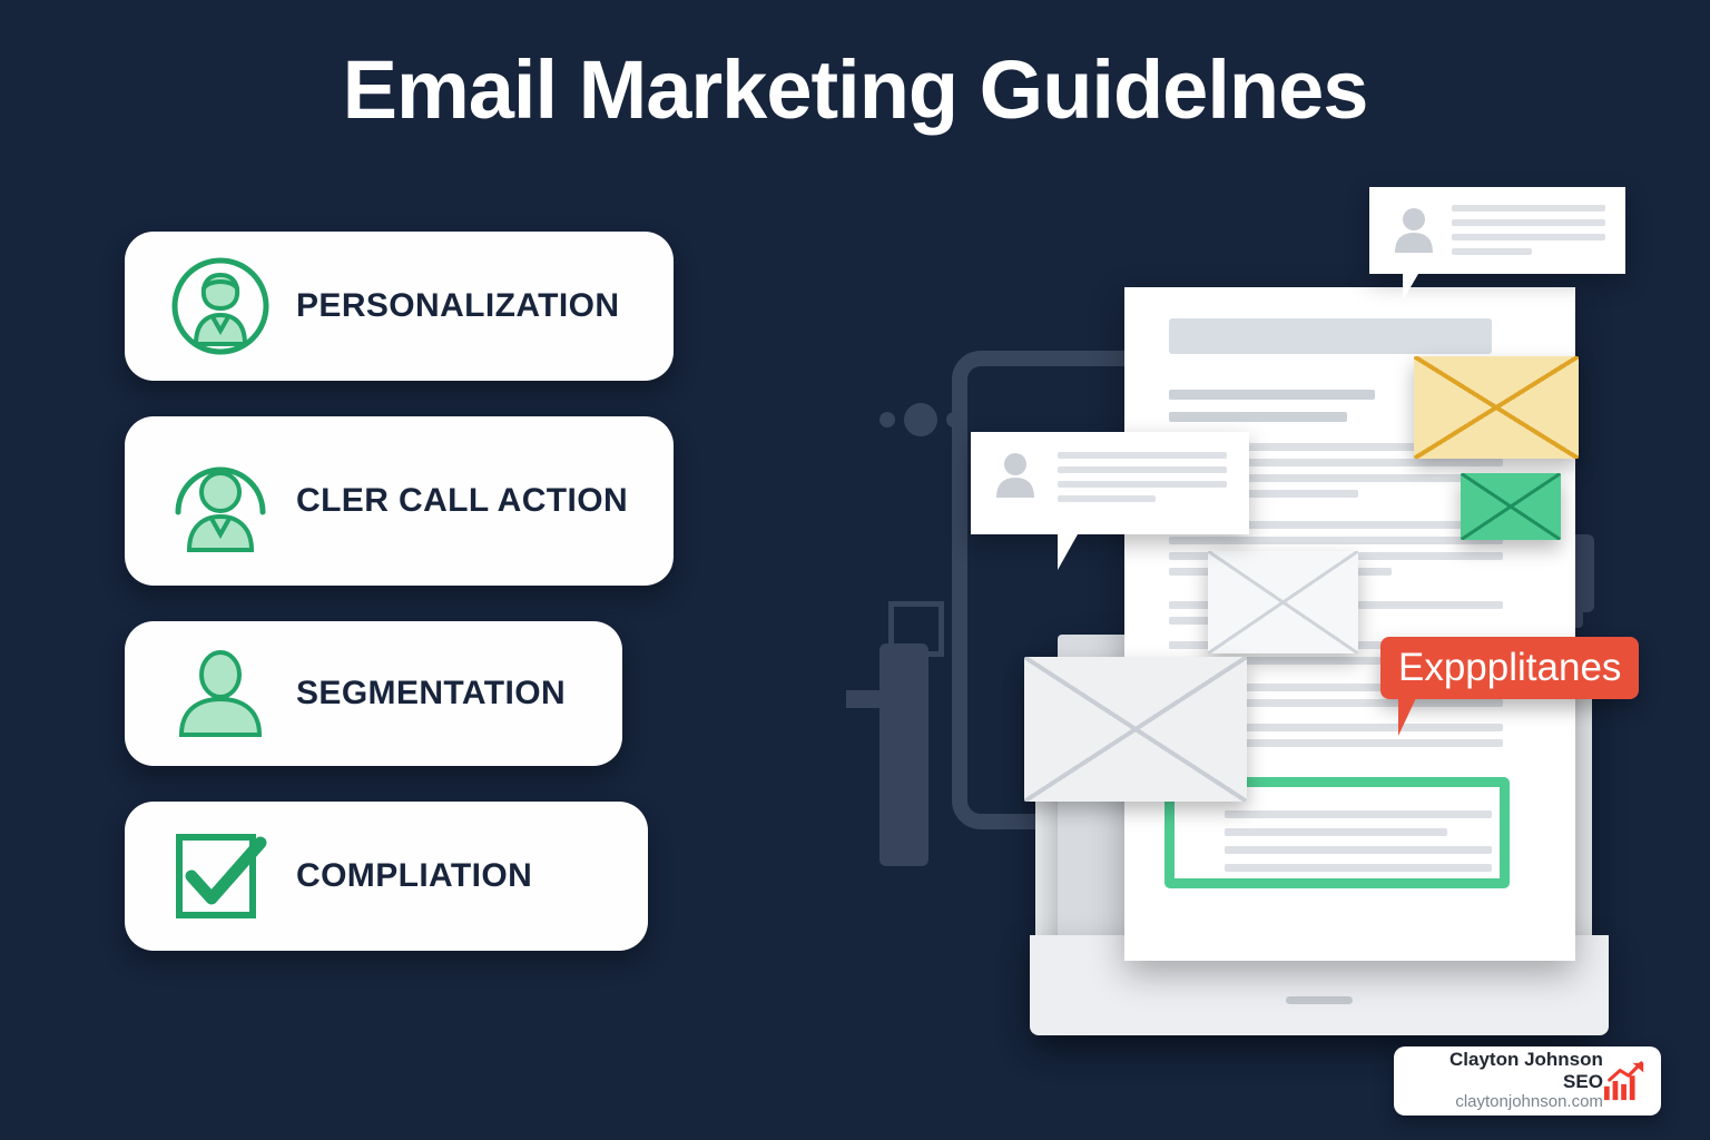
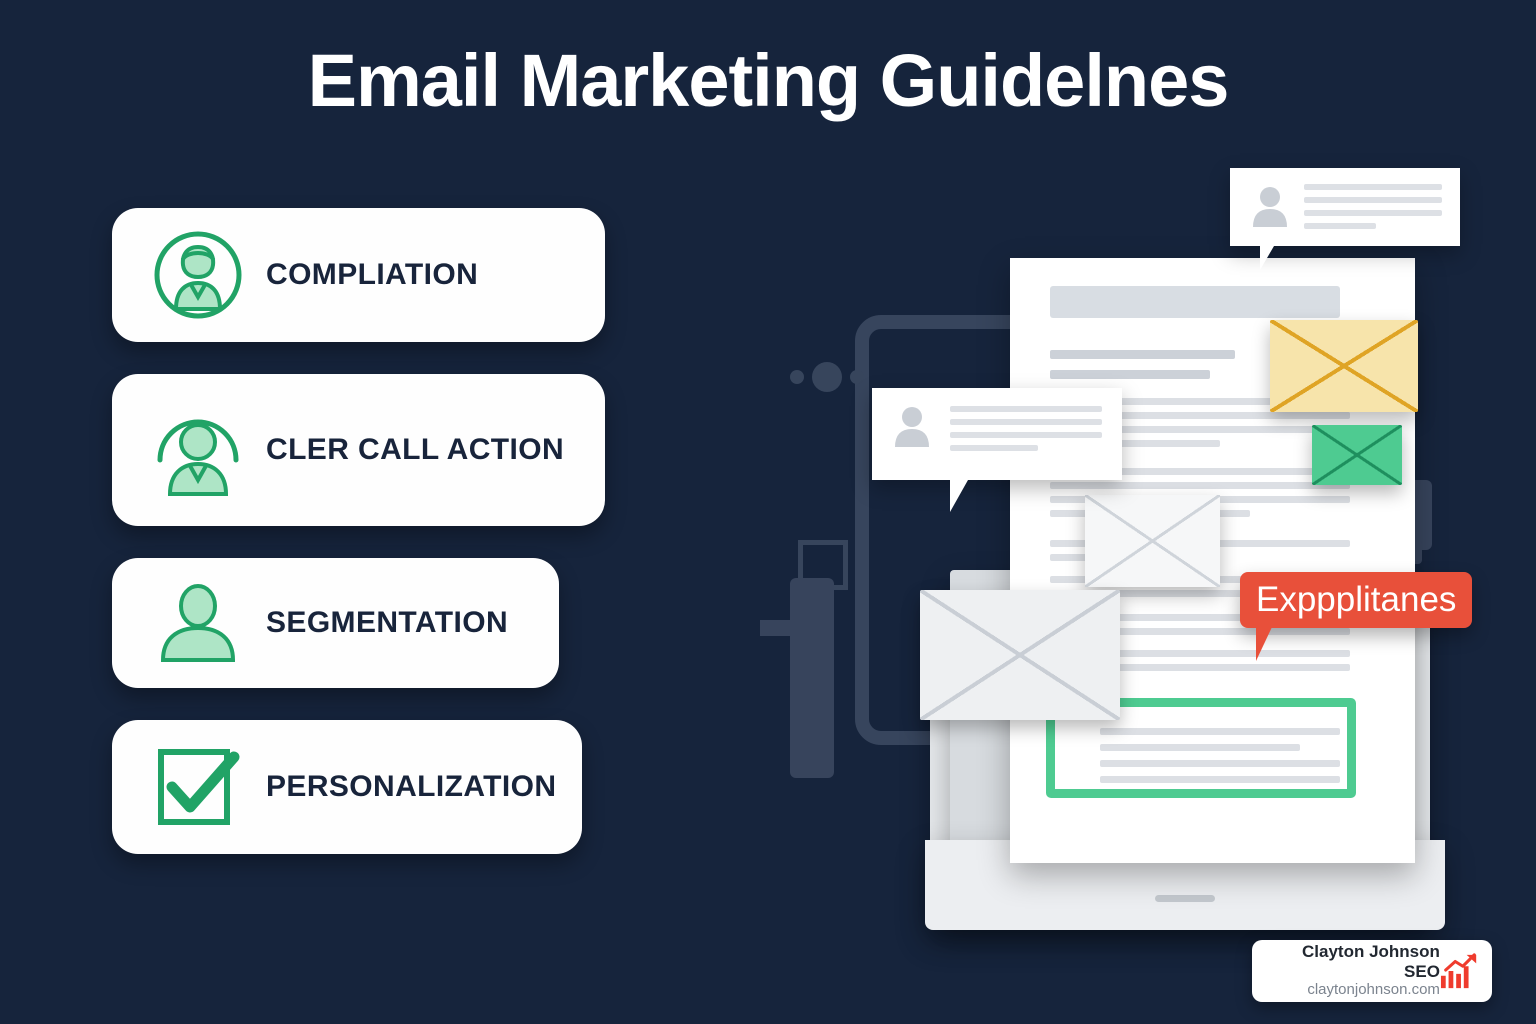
  Email Marketing Guidelnes
  Exppplitanes
- PERSONALIZATION
+ COMPLIATION
  CLER CALL ACTION
  SEGMENTATION
- COMPLIATION
+ PERSONALIZATION
  Clayton Johnson SEO
  claytonjohnson.com
